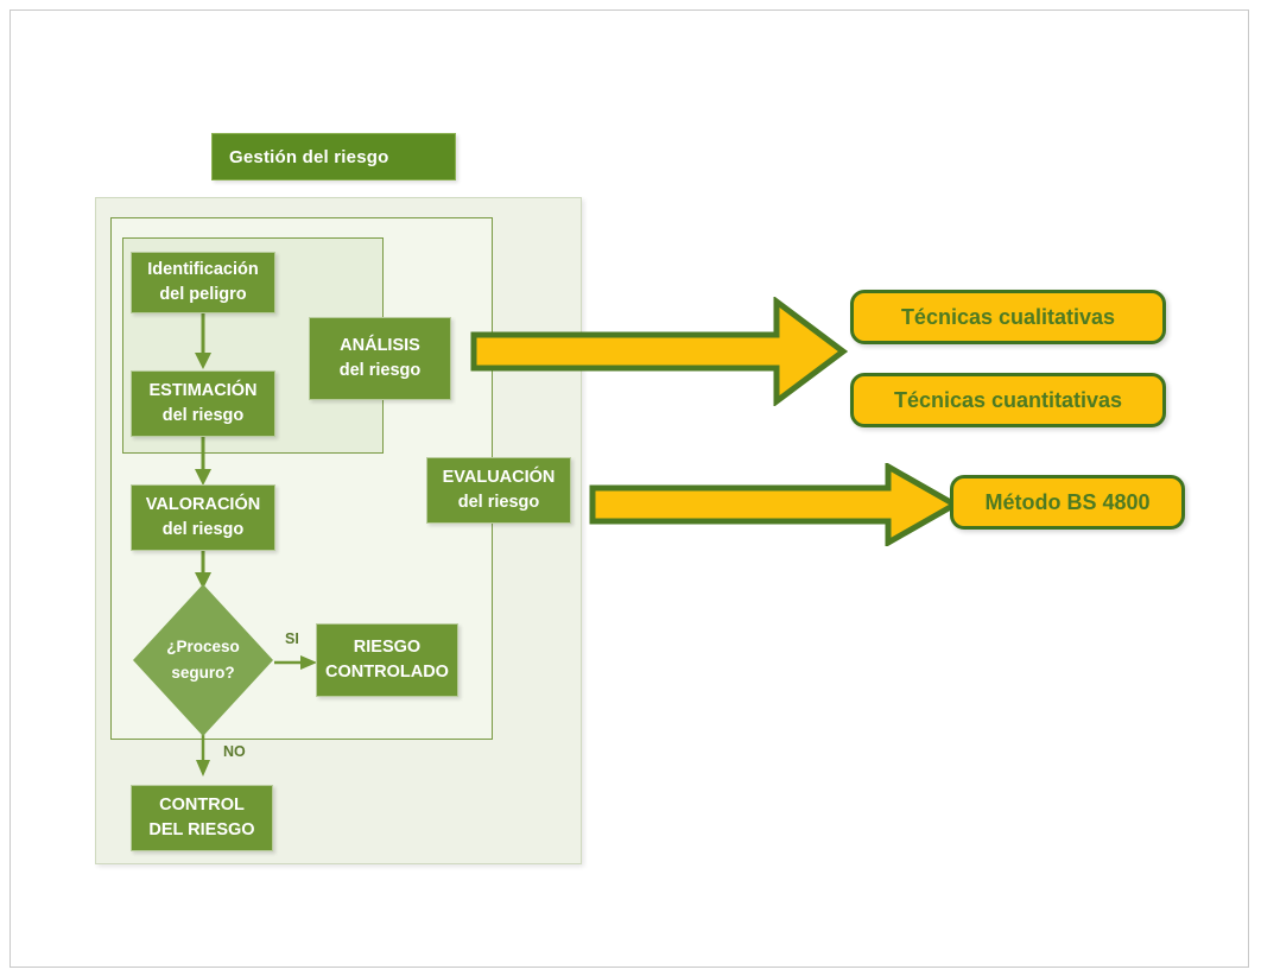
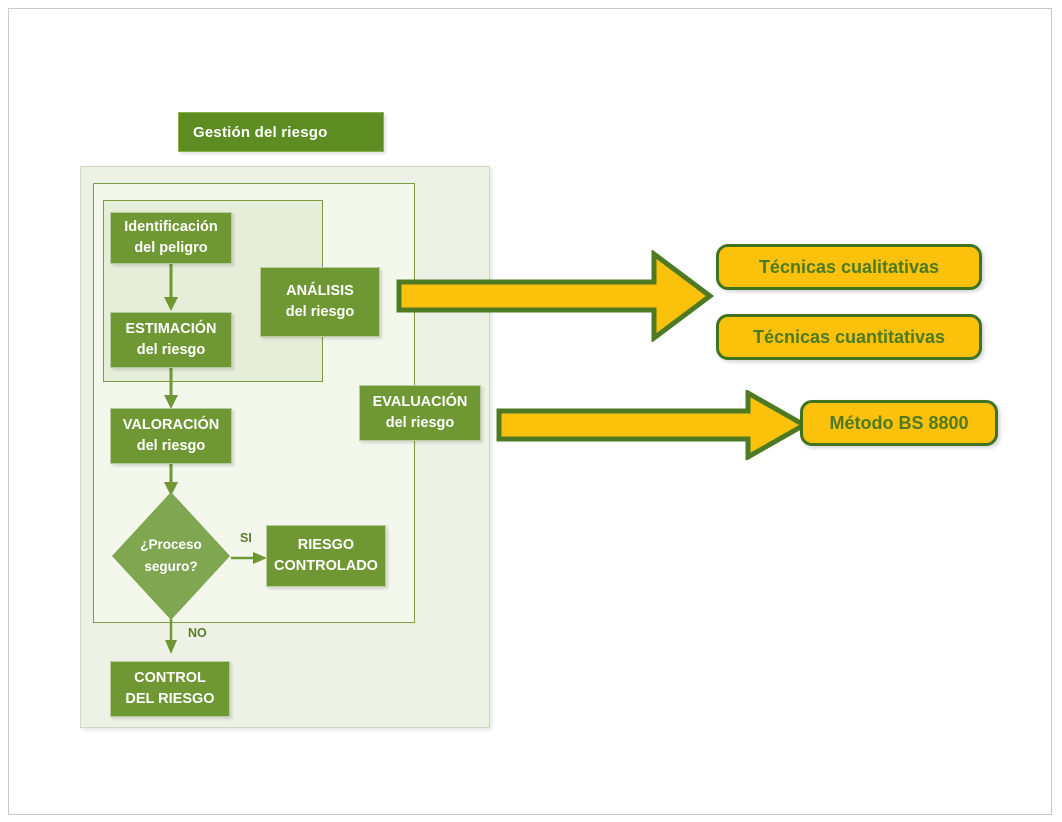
  Gestión del riesgo
  SI
  NO
  Identificación
  del peligro
  ESTIMACIÓN
  del riesgo
  ANÁLISIS
  del riesgo
  VALORACIÓN
  del riesgo
  EVALUACIÓN
  del riesgo
  ¿Proceso
  seguro?
  RIESGO
  CONTROLADO
  CONTROL
  DEL RIESGO
  Técnicas cualitativas
  Técnicas cuantitativas
- Método BS 4800
+ Método BS 8800
